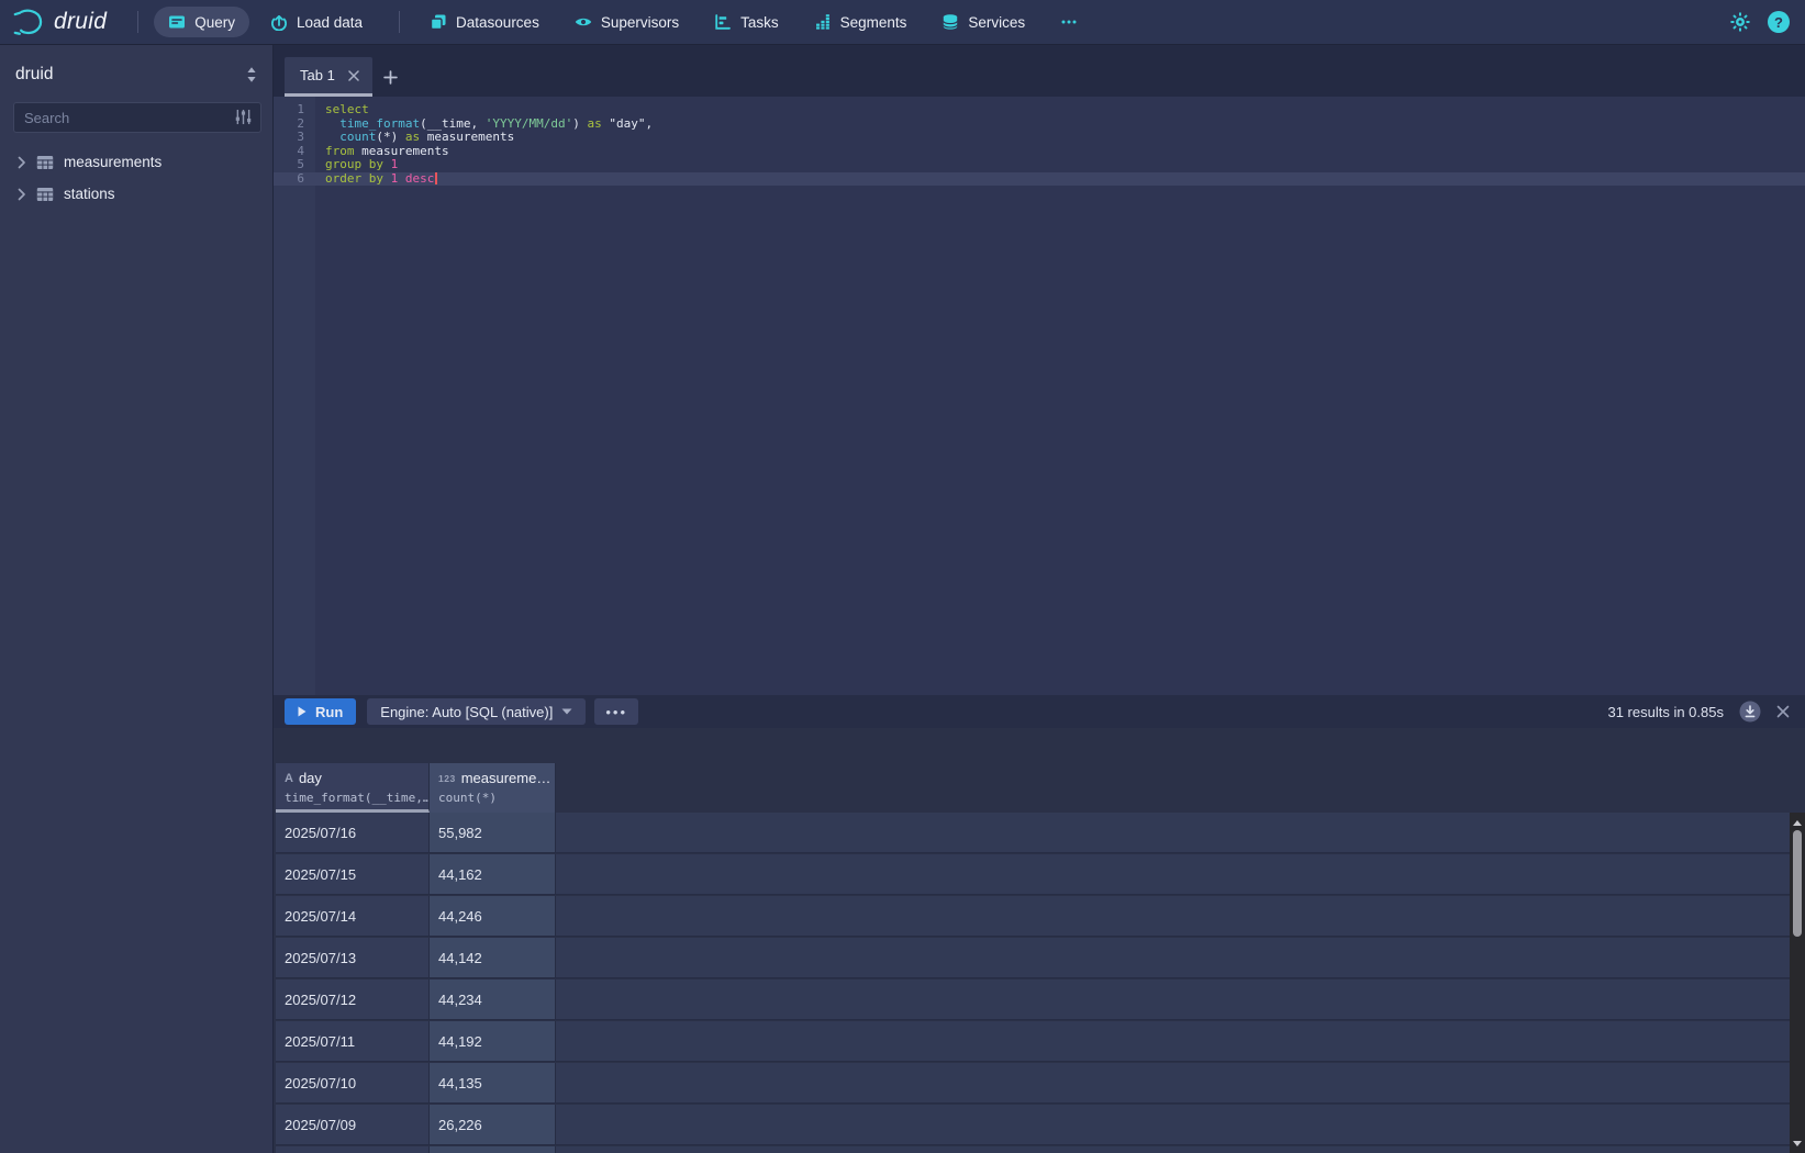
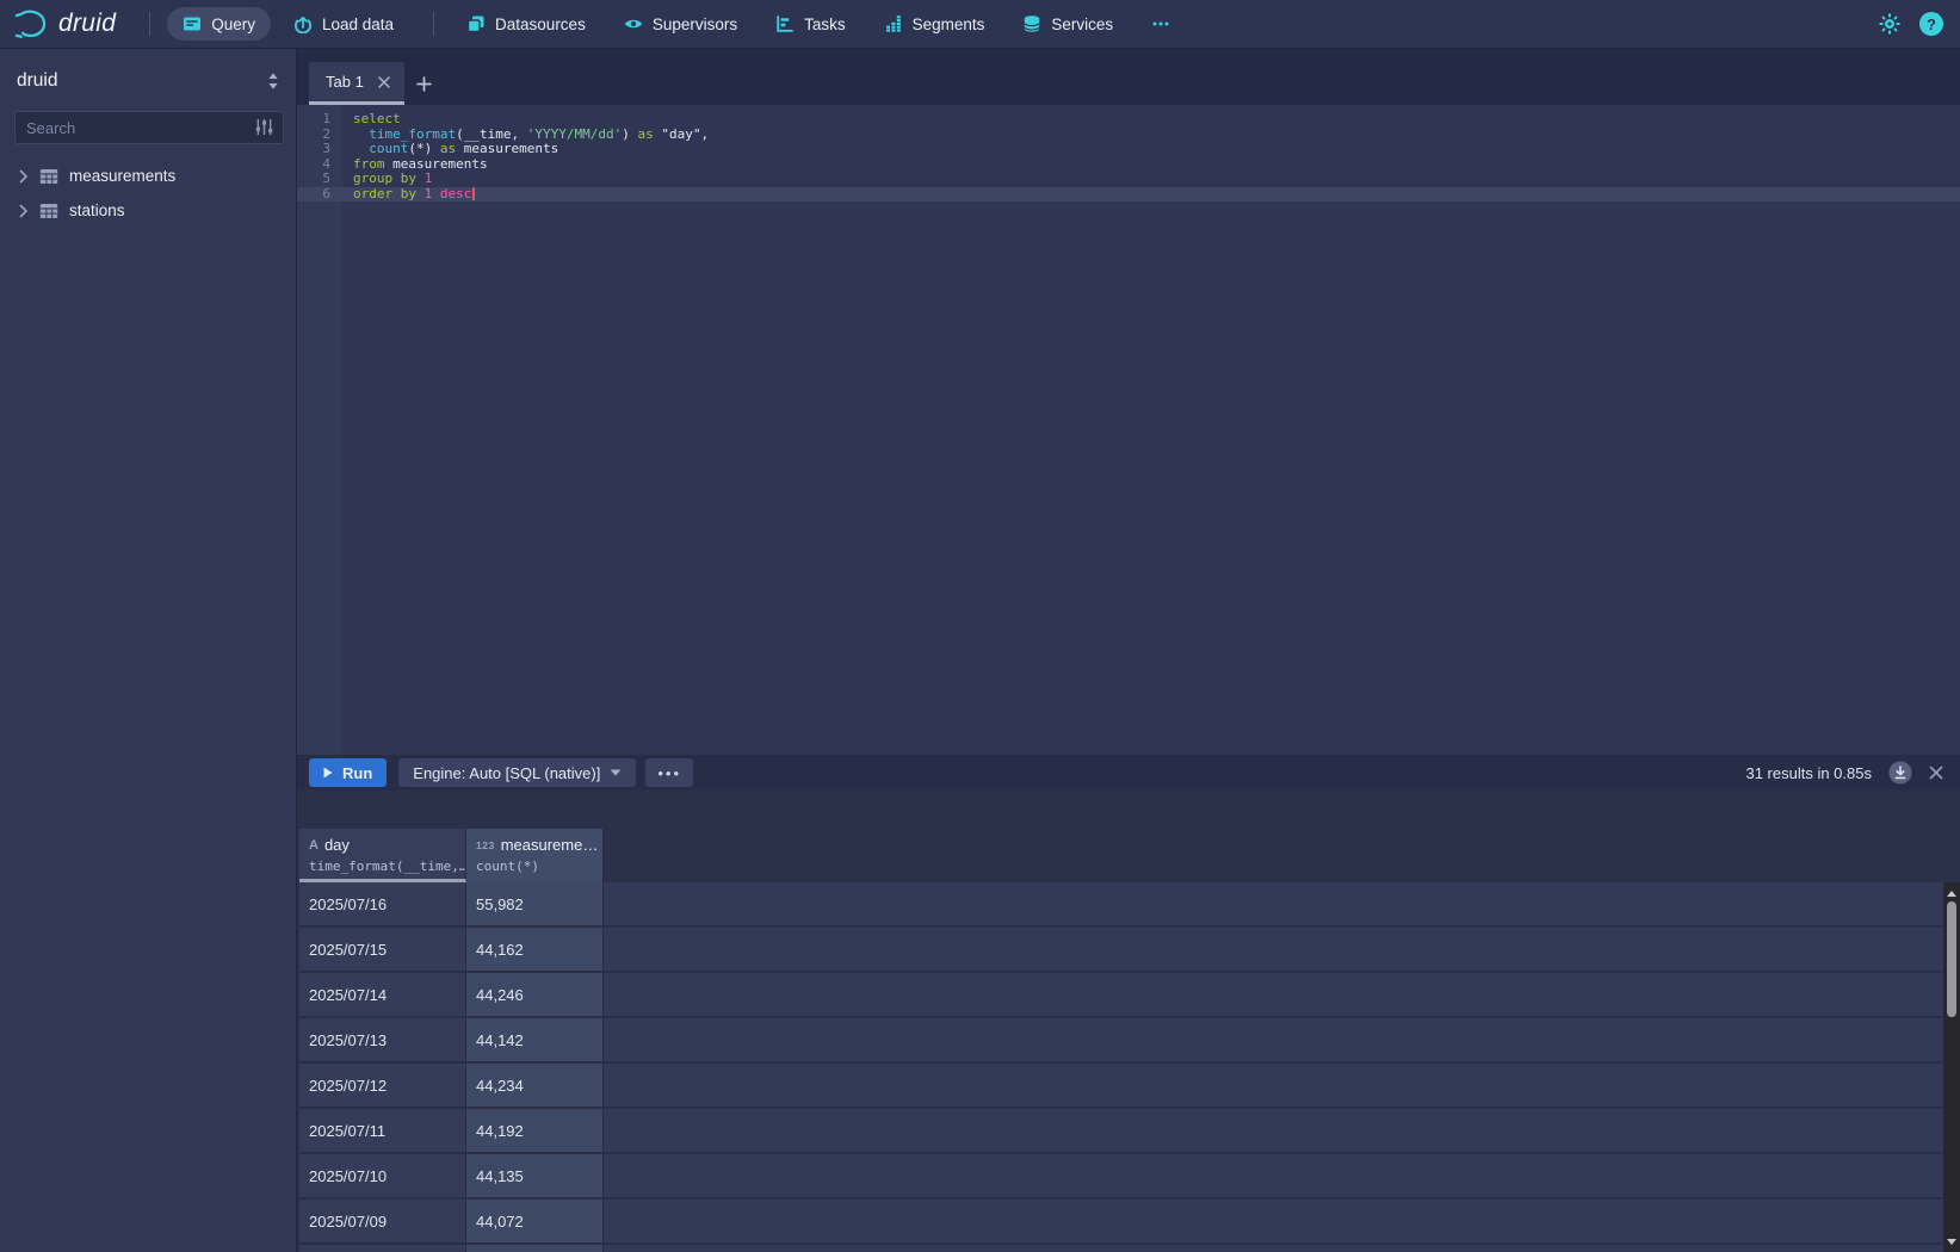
  druid
  Query
  Load data
  Datasources
  Supervisors
  Tasks
  Segments
  Services
  ?
  druid
  Search
  measurements
  stations
  Tab 1
  1
  select
  2
  time_format(__time, 'YYYY/MM/dd') as "day",
  3
  count(*) as measurements
  4
  from measurements
  5
  group by 1
  6
  order by 1 desc
  Run
  Engine: Auto [SQL (native)]
  •••
  31 results in 0.85s
  A
  day
  time_format(__time,…
  123
  measureme…
  count(*)
  2025/07/16
  55,982
  2025/07/15
  44,162
  2025/07/14
  44,246
  2025/07/13
  44,142
  2025/07/12
  44,234
  2025/07/11
  44,192
  2025/07/10
  44,135
  2025/07/09
- 26,226
+ 44,072
